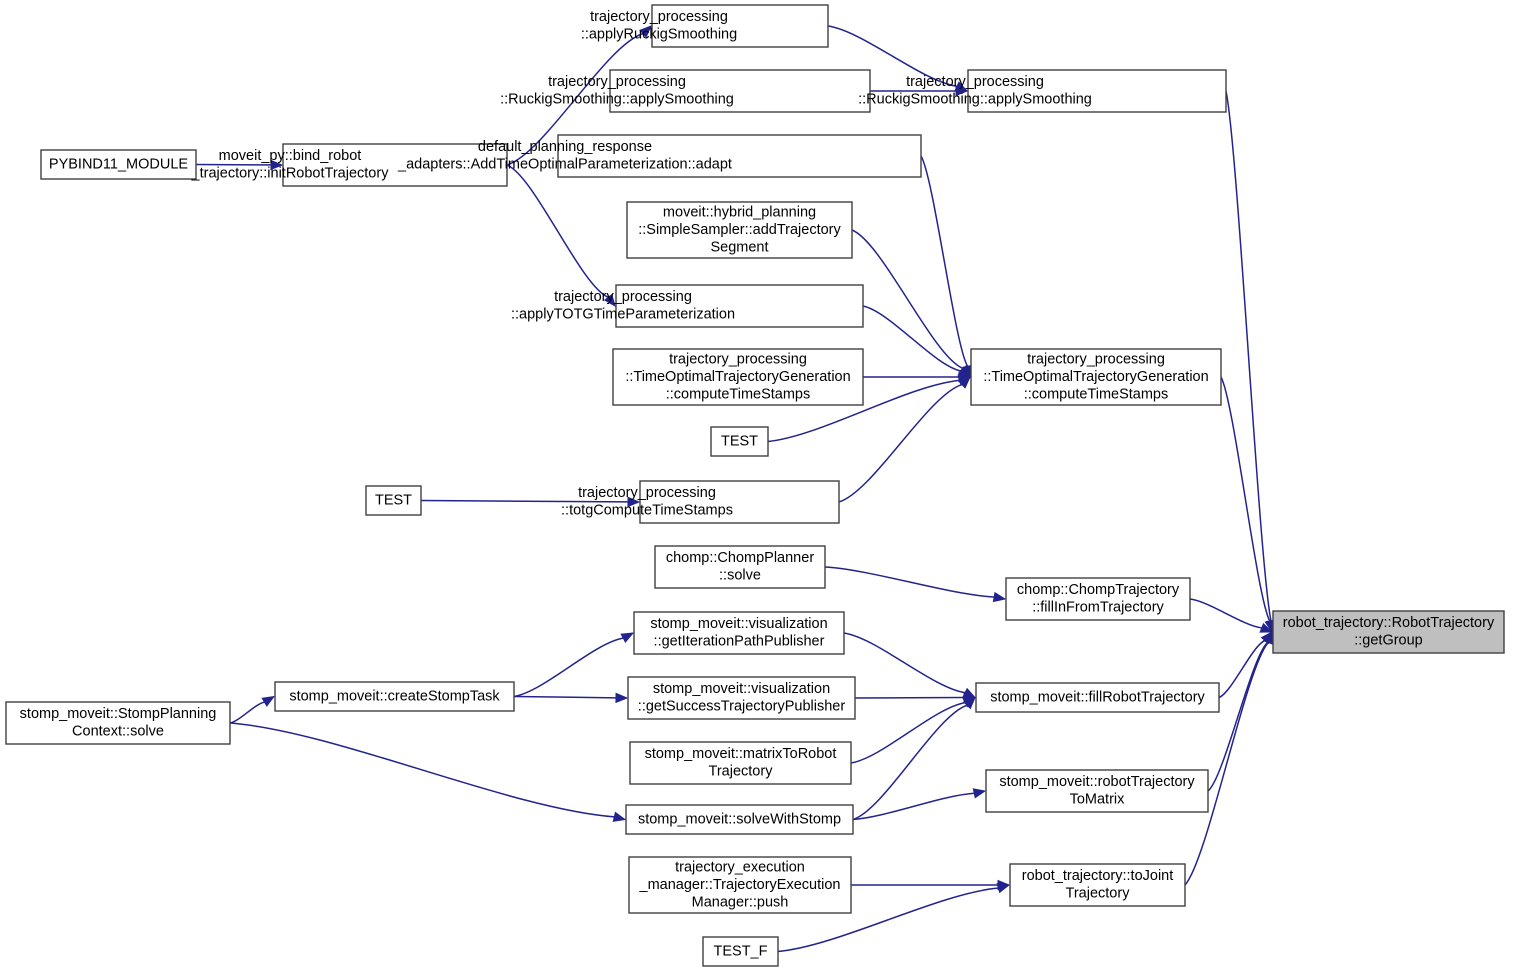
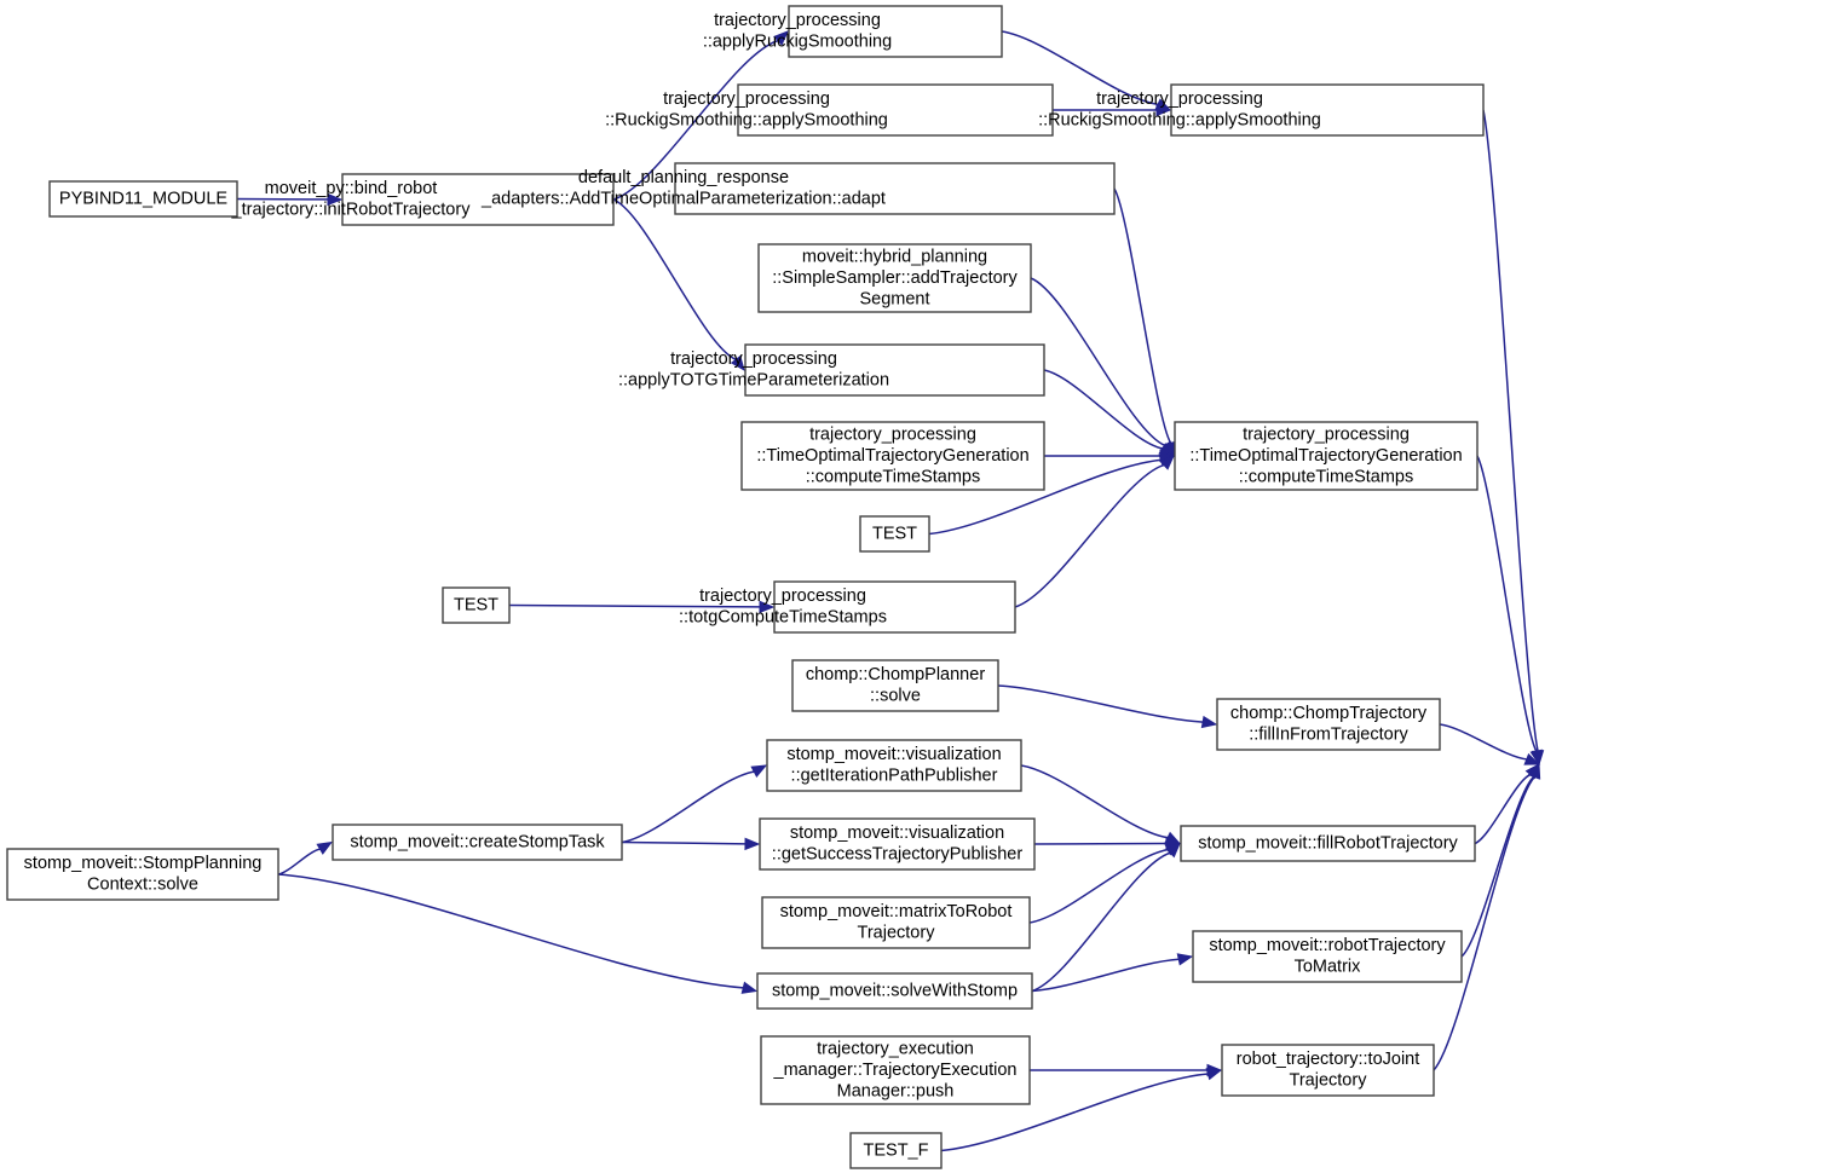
  PYBIND11_MODULE
  moveit_py::bind_robot
  _trajectory::initRobotTrajectory
  trajectory_processing
  ::applyRuckigSmoothing
  trajectory_processing
  ::RuckigSmoothing::applySmoothing
  trajectory_processing
  ::RuckigSmoothing::applySmoothing
  default_planning_response
  _adapters::AddTimeOptimalParameterization::adapt
  moveit::hybrid_planning
  ::SimpleSampler::addTrajectory
  Segment
  trajectory_processing
  ::applyTOTGTimeParameterization
  trajectory_processing
  ::TimeOptimalTrajectoryGeneration
  ::computeTimeStamps
  trajectory_processing
  ::TimeOptimalTrajectoryGeneration
  ::computeTimeStamps
  TEST
  TEST
  trajectory_processing
  ::totgComputeTimeStamps
  chomp::ChompPlanner
  ::solve
  chomp::ChompTrajectory
  ::fillInFromTrajectory
  stomp_moveit::visualization
  ::getIterationPathPublisher
  stomp_moveit::createStompTask
  stomp_moveit::StompPlanning
  Context::solve
  stomp_moveit::visualization
  ::getSuccessTrajectoryPublisher
  stomp_moveit::fillRobotTrajectory
  stomp_moveit::matrixToRobot
  Trajectory
  stomp_moveit::robotTrajectory
  ToMatrix
  stomp_moveit::solveWithStomp
  trajectory_execution
  _manager::TrajectoryExecution
  Manager::push
  robot_trajectory::toJoint
  Trajectory
  TEST_F
- robot_trajectory::RobotTrajectory
- ::getGroup
